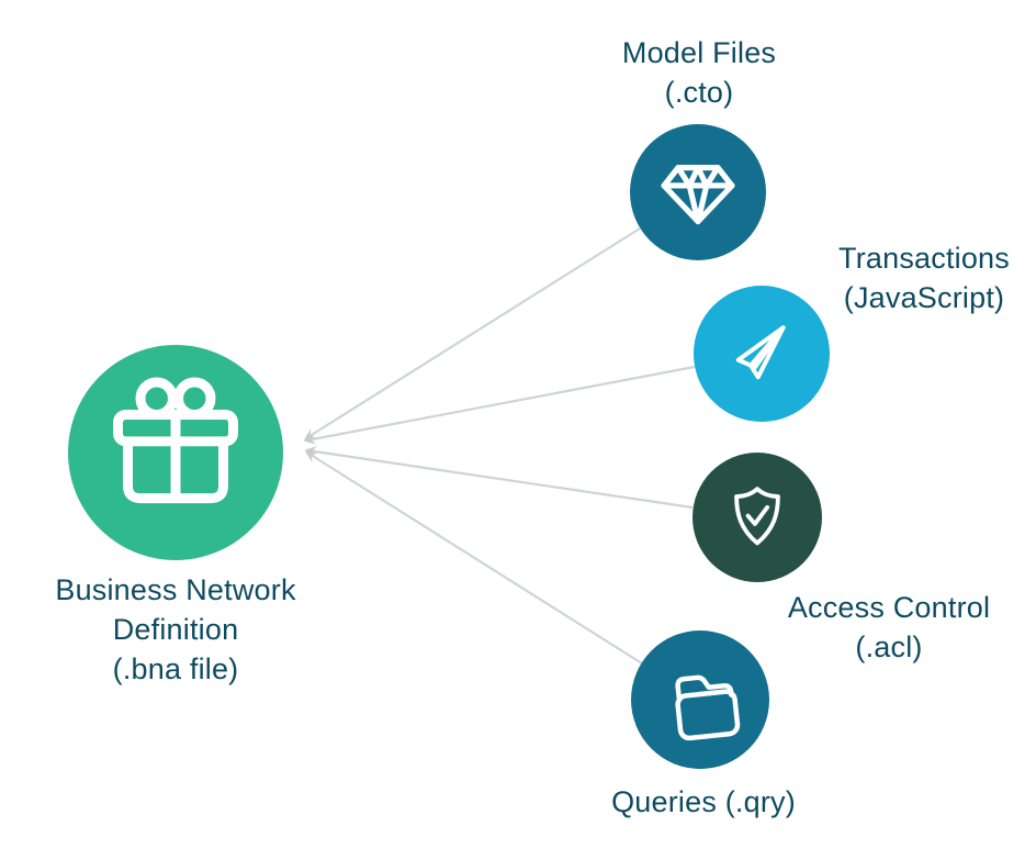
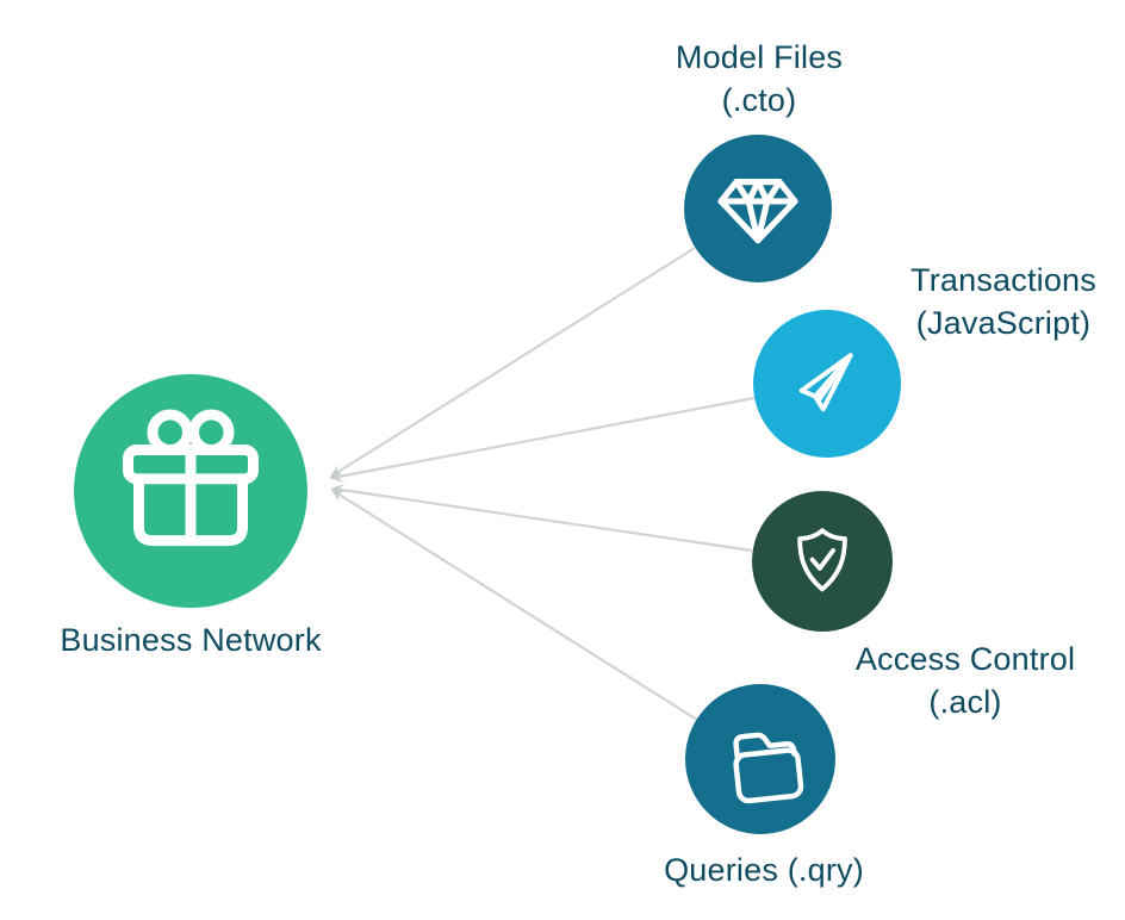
  Business Network
- Definition
- (.bna file)
  Model Files
  (.cto)
  Transactions
  (JavaScript)
  Access Control
  (.acl)
  Queries (.qry)
